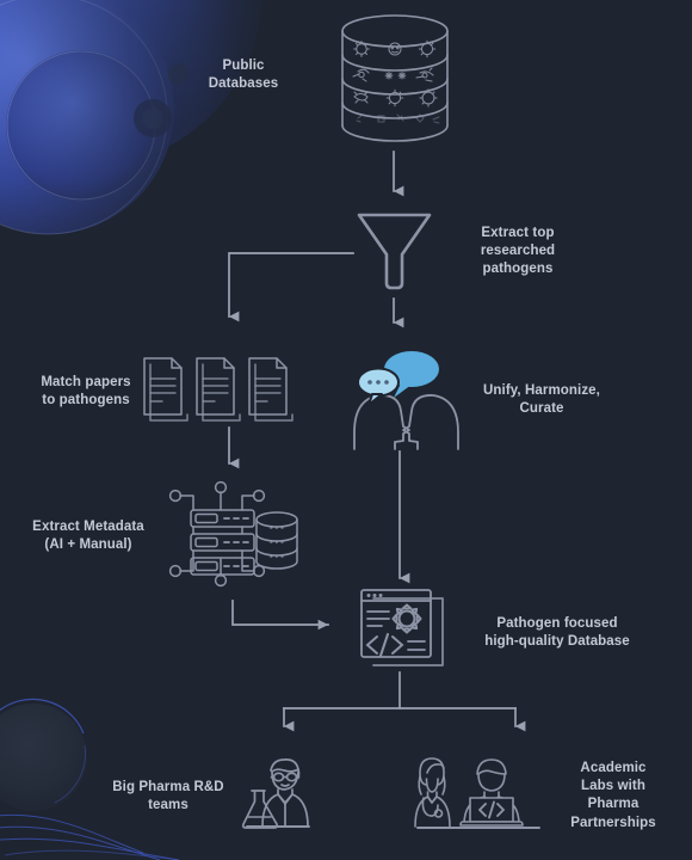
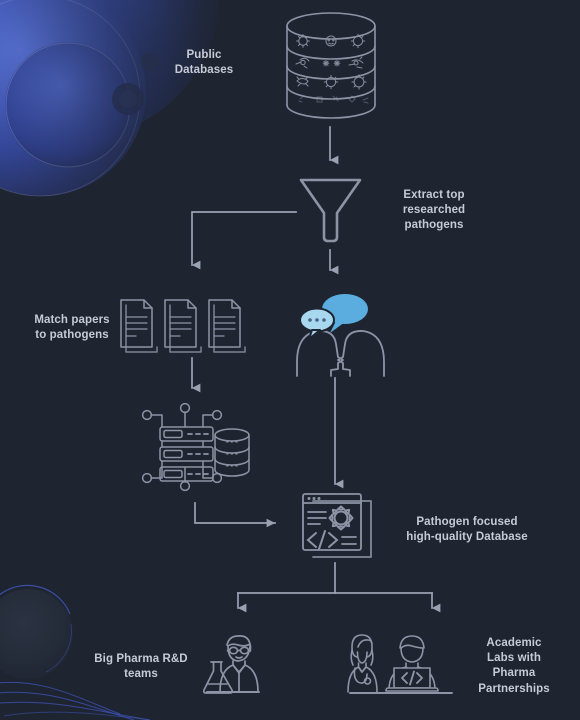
  Public
  Databases
  Extract top
  researched
  pathogens
  Match papers
  to pathogens
- Unify, Harmonize,
- Curate
- Extract Metadata
- (AI + Manual)
  Pathogen focused
  high-quality Database
  Big Pharma R&D
  teams
  Academic
  Labs with
  Pharma
  Partnerships
